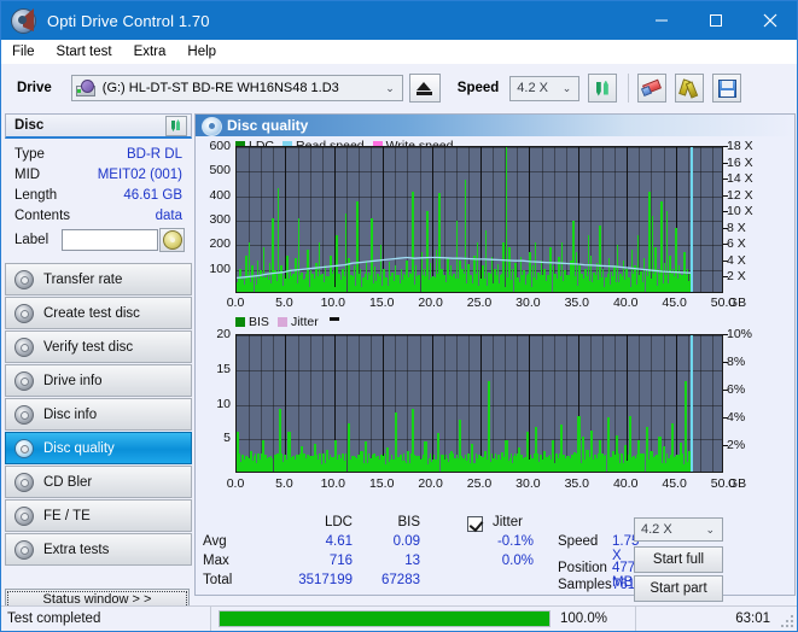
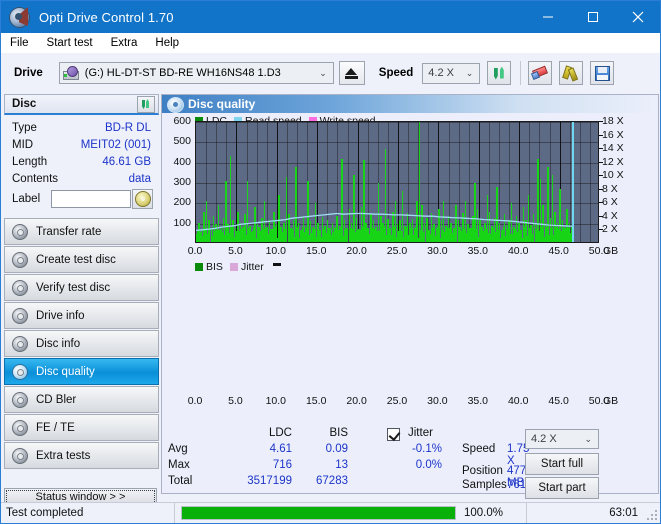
  Opti Drive Control 1.70
  File
  Start test
  Extra
  Help
  Drive
  (G:) HL-DT-ST BD-RE WH16NS48 1.D3
  ⌄
  Speed
  4.2 X
  ⌄
  Disc
  Type
  BD-R DL
  MID
  MEIT02 (001)
  Length
  46.61 GB
  Contents
  data
  Label
  Transfer rate
  Create test disc
  Verify test disc
  Drive info
  Disc info
  Disc quality
  CD Bler
  FE / TE
  Extra tests
  Status window > >
  Disc quality
  100
  200
  300
  400
  500
  600
  2 X
  4 X
  6 X
  8 X
  10 X
  12 X
  14 X
  16 X
  18 X
  0.0
  5.0
  10.0
  15.0
  20.0
  25.0
  30.0
  35.0
  40.0
  45.0
  50.0
  GB
  BIS
  Jitter
- 5
- 10
- 15
- 20
- 2%
- 4%
- 6%
- 8%
- 10%
  0.0
  5.0
  10.0
  15.0
  20.0
  25.0
  30.0
  35.0
  40.0
  45.0
  50.0
  GB
  LDC
  BIS
  Jitter
  Avg
  4.61
  0.09
  -0.1%
  Max
  716
  13
  0.0%
  Total
  3517199
  67283
  Speed
  1.75 X
  Position
  Samples
  4.2 X
  ⌄
  Start full
  Start part
  Test completed
  100.0%
  63:01
